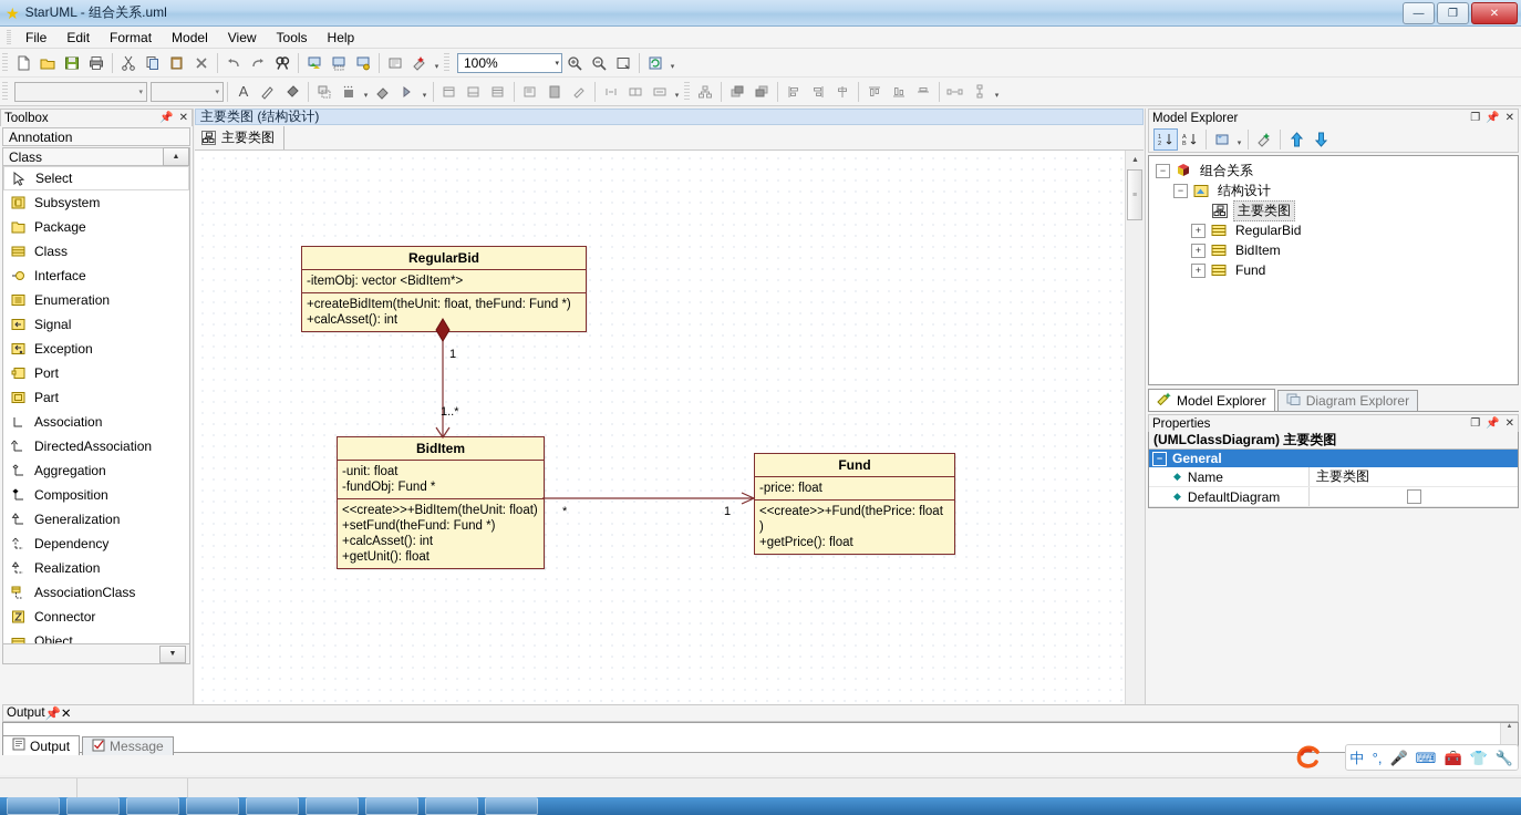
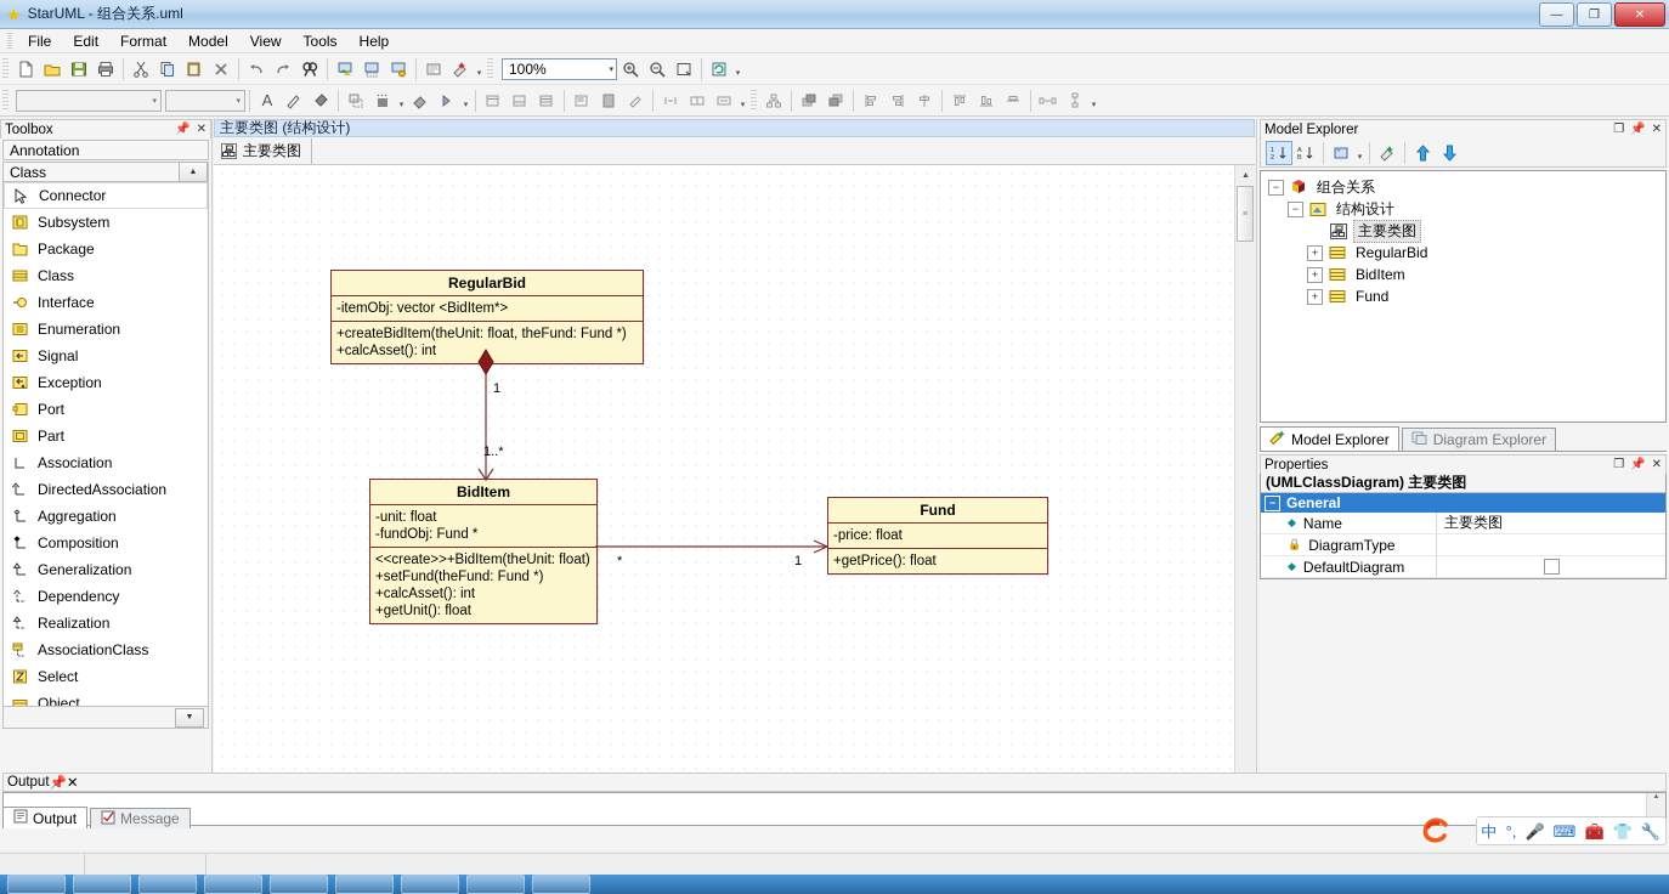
  ★
  StarUML - 组合关系.uml
  —
  ❐
  ✕
  File
  Edit
  Format
  Model
  View
  Tools
  Help
  100%
  A
  Toolbox
  📌
  ✕
  Annotation
  Class
- Select
+ Connector
  Subsystem
  Package
  Class
  Interface
  Enumeration
  Signal
  Exception
  Port
  Part
  Association
  DirectedAssociation
  Aggregation
  Composition
  Generalization
  Dependency
  Realization
  AssociationClass
- Connector
+ Select
  Object
  主要类图 (结构设计)
  主要类图
  RegularBid
  -itemObj: vector <BidItem*>
  +createBidItem(theUnit: float, theFund: Fund *)
  +calcAsset(): int
  BidItem
  -unit: float
  -fundObj: Fund *
  <<create>>+BidItem(theUnit: float)
  +setFund(theFund: Fund *)
  +calcAsset(): int
  +getUnit(): float
  Fund
  -price: float
- <<create>>+Fund(thePrice: float )
  +getPrice(): float
  1
  1..*
  *
  1
  Model Explorer
  ❐
  📌
  ✕
  −
  组合关系
  −
  结构设计
  主要类图
  +
  RegularBid
  +
  BidItem
  +
  Fund
  Model Explorer
  Diagram Explorer
  Properties
  ❐
  📌
  ✕
  (UMLClassDiagram) 主要类图
  −
  General
  ◆
  Name
  主要类图
+ 🔒
+ DiagramType
  ◆
  DefaultDiagram
  Output
  📌
  ✕
  Output
  Message
  中
  °,
  🎤
  ⌨
  🧰
  👕
  🔧
